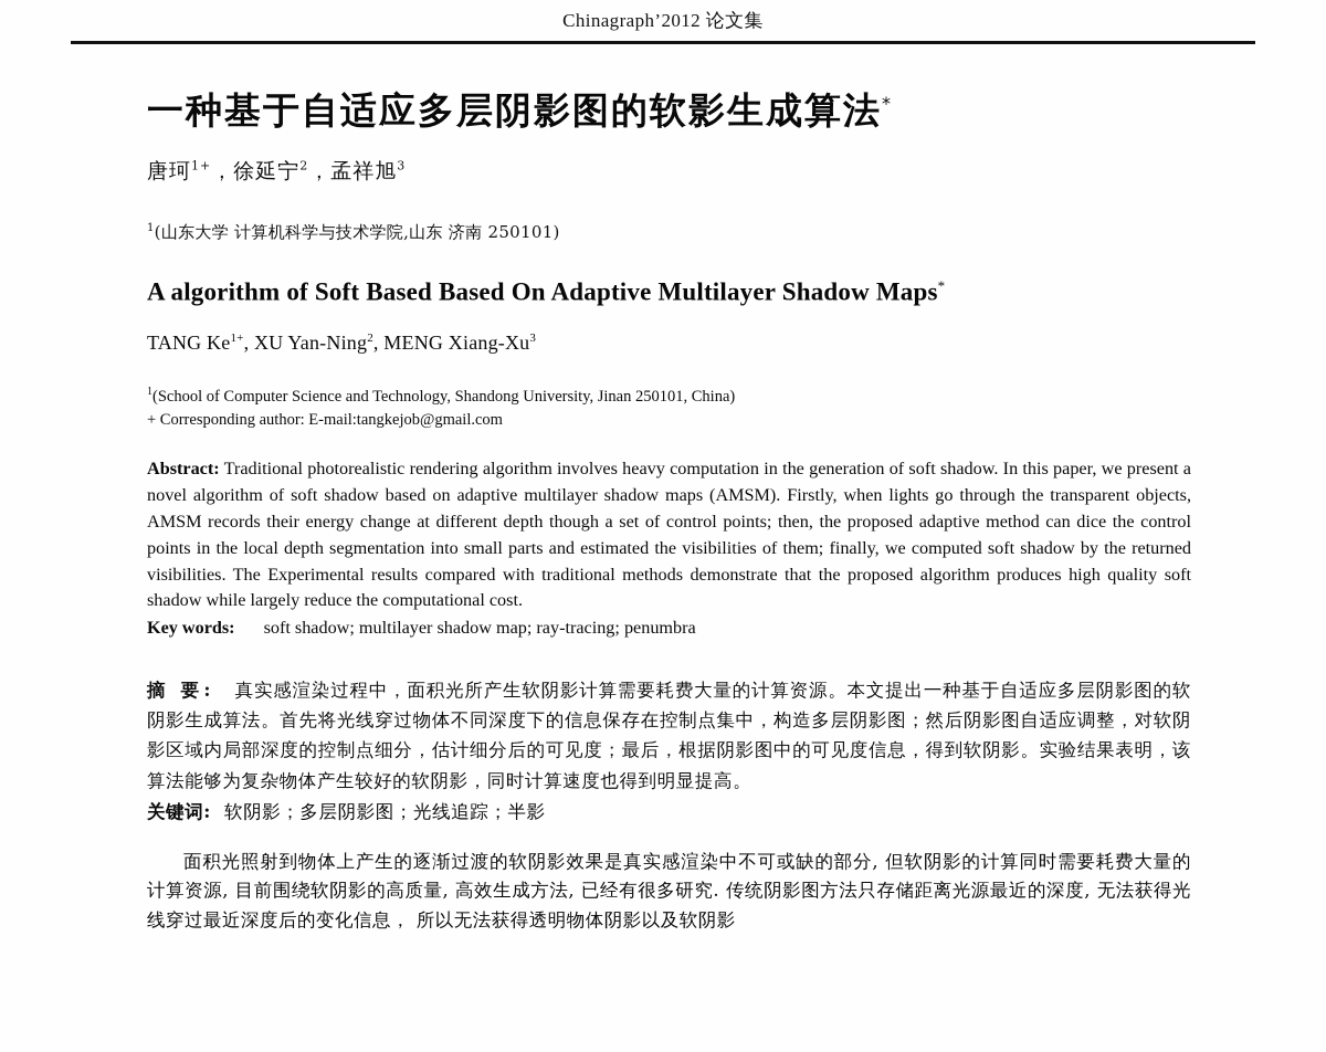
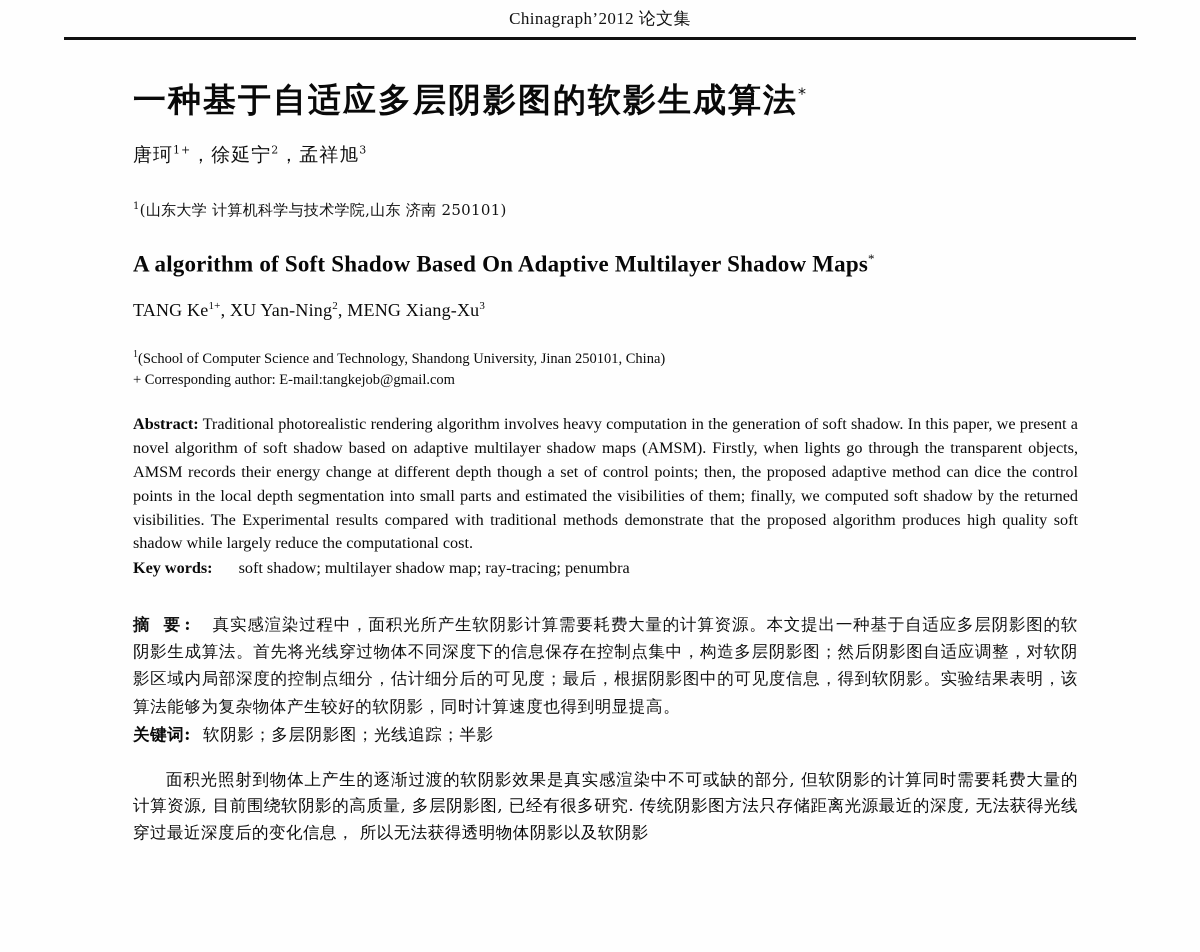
  Chinagraph’2012 论文集
  一种基于自适应多层阴影图的软影生成算法*
  唐珂1+，徐延宁2，孟祥旭3
  1(山东大学 计算机科学与技术学院,山东 济南 250101)
- A algorithm of Soft Based Based On Adaptive Multilayer Shadow Maps*
+ A algorithm of Soft Shadow Based On Adaptive Multilayer Shadow Maps*
  TANG Ke1+, XU Yan-Ning2, MENG Xiang-Xu3
  1(School of Computer Science and Technology, Shandong University, Jinan 250101, China)
  + Corresponding author: E-mail:tangkejob@gmail.com
  Abstract: Traditional photorealistic rendering algorithm involves heavy computation in the generation of soft shadow. In this paper, we present a novel algorithm of soft shadow based on adaptive multilayer shadow maps (AMSM). Firstly, when lights go through the transparent objects, AMSM records their energy change at different depth though a set of control points; then, the proposed adaptive method can dice the control points in the local depth segmentation into small parts and estimated the visibilities of them; finally, we computed soft shadow by the returned visibilities. The Experimental results compared with traditional methods demonstrate that the proposed algorithm produces high quality soft shadow while largely reduce the computational cost.
  Key words: soft shadow; multilayer shadow map; ray-tracing; penumbra
  摘 要: 真实感渲染过程中，面积光所产生软阴影计算需要耗费大量的计算资源。本文提出一种基于自适应多层阴影图的软阴影生成算法。首先将光线穿过物体不同深度下的信息保存在控制点集中，构造多层阴影图；然后阴影图自适应调整，对软阴影区域内局部深度的控制点细分，估计细分后的可见度；最后，根据阴影图中的可见度信息，得到软阴影。实验结果表明，该算法能够为复杂物体产生较好的软阴影，同时计算速度也得到明显提高。
  关键词: 软阴影；多层阴影图；光线追踪；半影
- 面积光照射到物体上产生的逐渐过渡的软阴影效果是真实感渲染中不可或缺的部分, 但软阴影的计算同时需要耗费大量的计算资源, 目前围绕软阴影的高质量, 高效生成方法, 已经有很多研究. 传统阴影图方法只存储距离光源最近的深度, 无法获得光线穿过最近深度后的变化信息， 所以无法获得透明物体阴影以及软阴影
+ 面积光照射到物体上产生的逐渐过渡的软阴影效果是真实感渲染中不可或缺的部分, 但软阴影的计算同时需要耗费大量的计算资源, 目前围绕软阴影的高质量, 多层阴影图, 已经有很多研究. 传统阴影图方法只存储距离光源最近的深度, 无法获得光线穿过最近深度后的变化信息， 所以无法获得透明物体阴影以及软阴影
